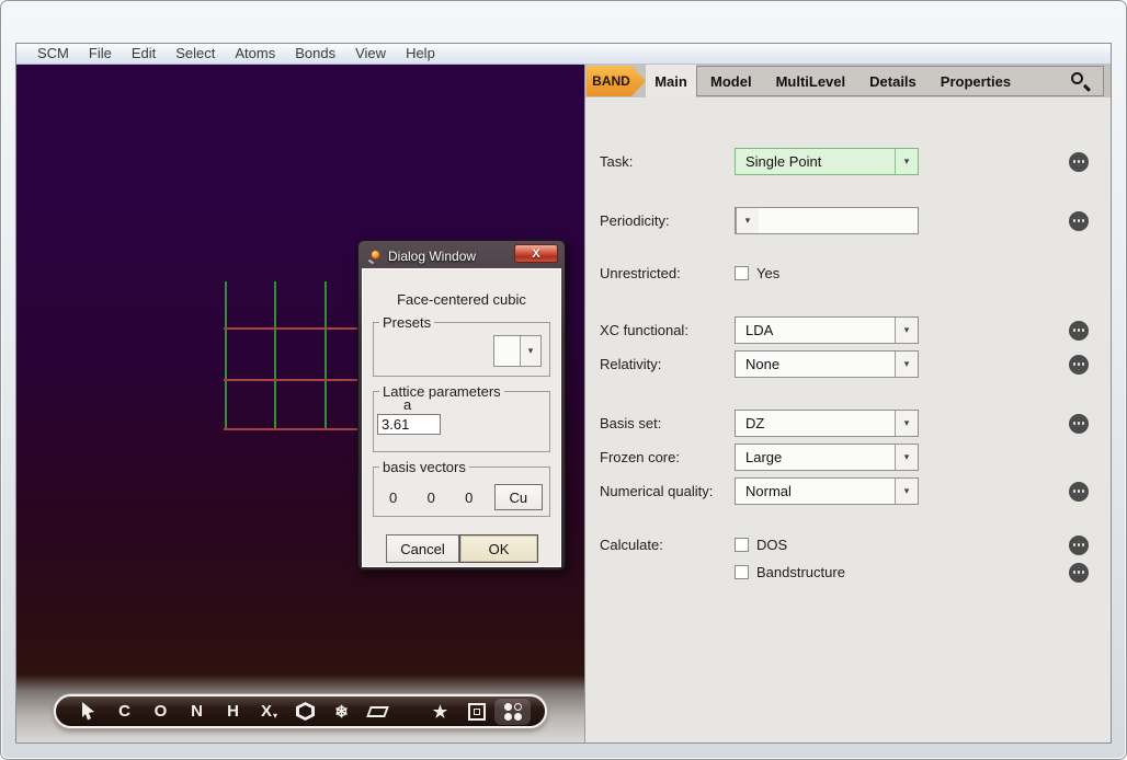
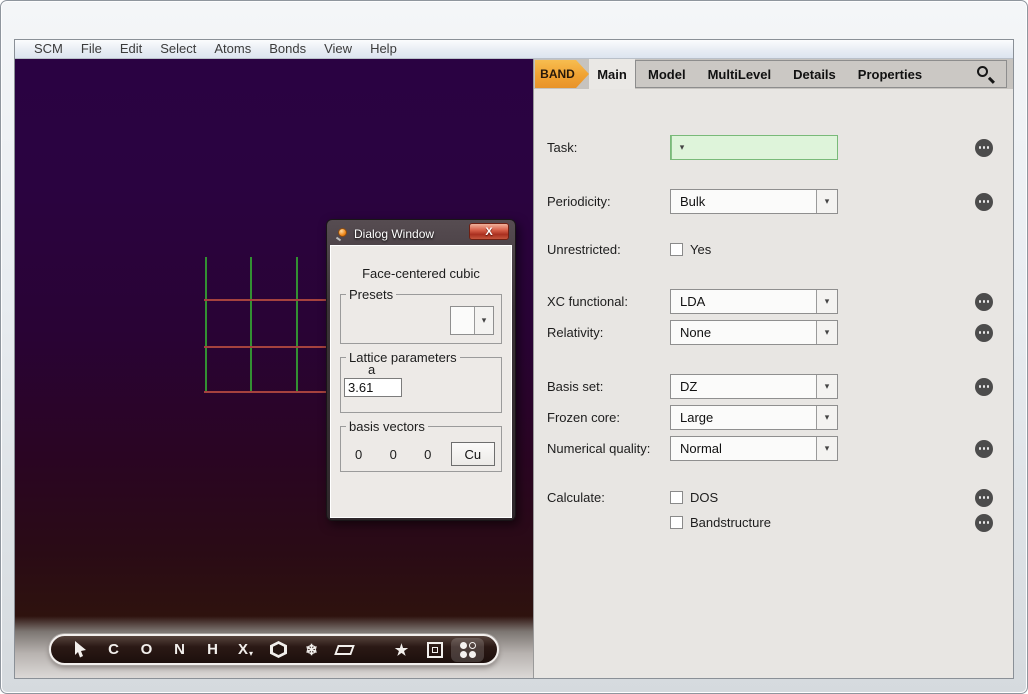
  SCM
  File
  Edit
  Select
  Atoms
  Bonds
  View
  Help
  C
  O
  N
  H
  X
  ▾
  ❄
  ★
  BAND
  Main
  Model
  MultiLevel
  Details
  Properties
  Task:
- Single Point
  ▾
  Periodicity:
+ Bulk
  ▾
  Unrestricted:
  Yes
  XC functional:
  LDA
  ▾
  Relativity:
  None
  ▾
  Basis set:
  DZ
  ▾
  Frozen core:
  Large
  ▾
  Numerical quality:
  Normal
  ▾
  Calculate:
  DOS
  Bandstructure
  Dialog Window
  X
  Face-centered cubic
  Presets
  ▾
  Lattice parameters
  a
  3.61
  basis vectors
  0
  0
  0
  Cu
- Cancel
- OK
